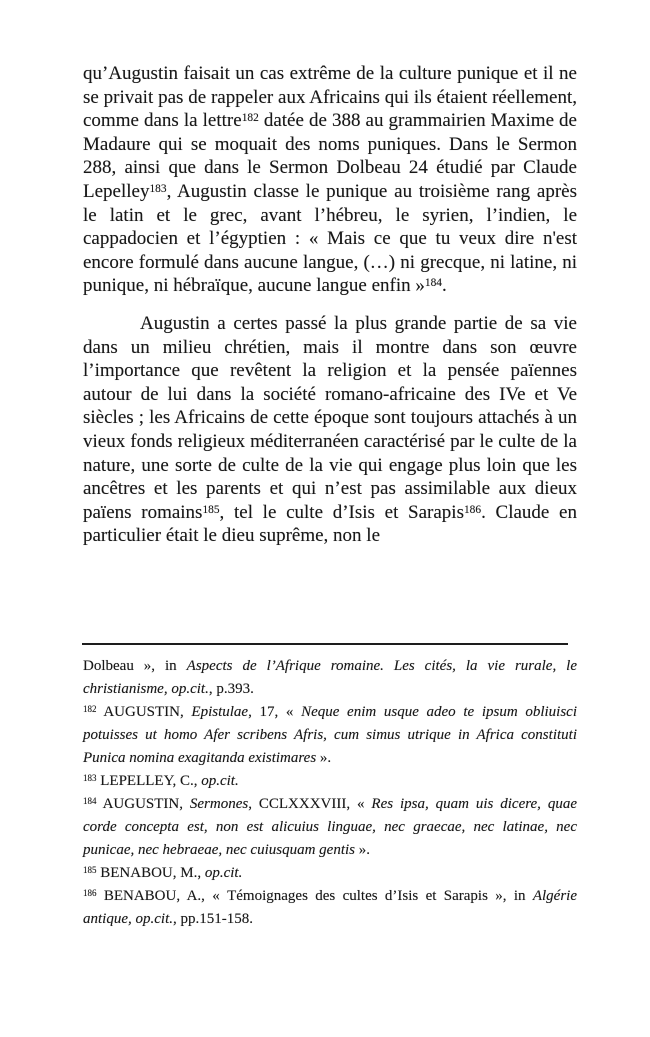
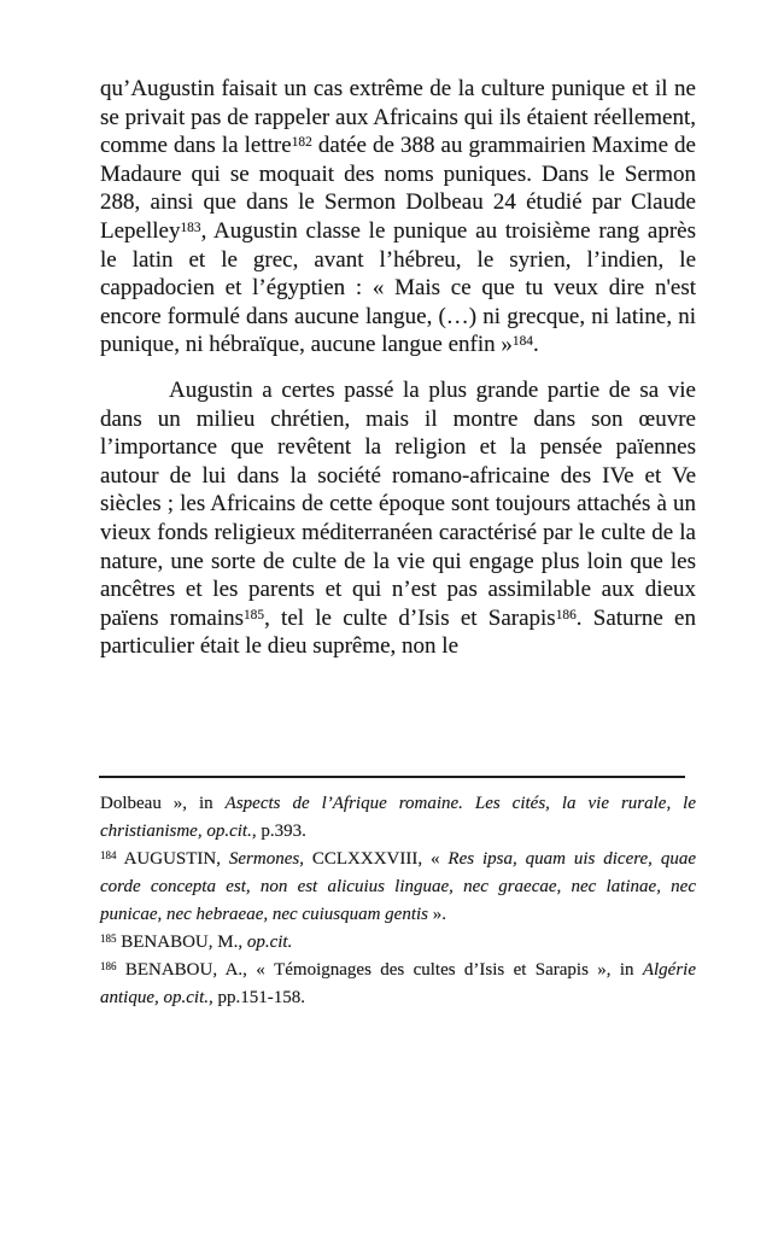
  qu’Augustin faisait un cas extrême de la culture punique et il ne se privait pas de rappeler aux Africains qui ils étaient réellement, comme dans la lettre182 datée de 388 au grammairien Maxime de Madaure qui se moquait des noms puniques. Dans le Sermon 288, ainsi que dans le Sermon Dolbeau 24 étudié par Claude Lepelley183, Augustin classe le punique au troisième rang après le latin et le grec, avant l’hébreu, le syrien, l’indien, le cappadocien et l’égyptien : « Mais ce que tu veux dire n'est encore formulé dans aucune langue, (…) ni grecque, ni latine, ni punique, ni hébraïque, aucune langue enfin »184.
- Augustin a certes passé la plus grande partie de sa vie dans un milieu chrétien, mais il montre dans son œuvre l’importance que revêtent la religion et la pensée païennes autour de lui dans la société romano-africaine des IVe et Ve siècles ; les Africains de cette époque sont toujours attachés à un vieux fonds religieux méditerranéen caractérisé par le culte de la nature, une sorte de culte de la vie qui engage plus loin que les ancêtres et les parents et qui n’est pas assimilable aux dieux païens romains185, tel le culte d’Isis et Sarapis186. Claude en particulier était le dieu suprême, non le
+ Augustin a certes passé la plus grande partie de sa vie dans un milieu chrétien, mais il montre dans son œuvre l’importance que revêtent la religion et la pensée païennes autour de lui dans la société romano-africaine des IVe et Ve siècles ; les Africains de cette époque sont toujours attachés à un vieux fonds religieux méditerranéen caractérisé par le culte de la nature, une sorte de culte de la vie qui engage plus loin que les ancêtres et les parents et qui n’est pas assimilable aux dieux païens romains185, tel le culte d’Isis et Sarapis186. Saturne en particulier était le dieu suprême, non le
  Dolbeau », in Aspects de l’Afrique romaine. Les cités, la vie rurale, le christianisme, op.cit., p.393.
- 182 AUGUSTIN, Epistulae, 17, « Neque enim usque adeo te ipsum obliuisci potuisses ut homo Afer scribens Afris, cum simus utrique in Africa constituti Punica nomina exagitanda existimares ».
- 183 LEPELLEY, C., op.cit.
  184 AUGUSTIN, Sermones, CCLXXXVIII, « Res ipsa, quam uis dicere, quae corde concepta est, non est alicuius linguae, nec graecae, nec latinae, nec punicae, nec hebraeae, nec cuiusquam gentis ».
  185 BENABOU, M., op.cit.
  186 BENABOU, A., « Témoignages des cultes d’Isis et Sarapis », in Algérie antique, op.cit., pp.151-158.
